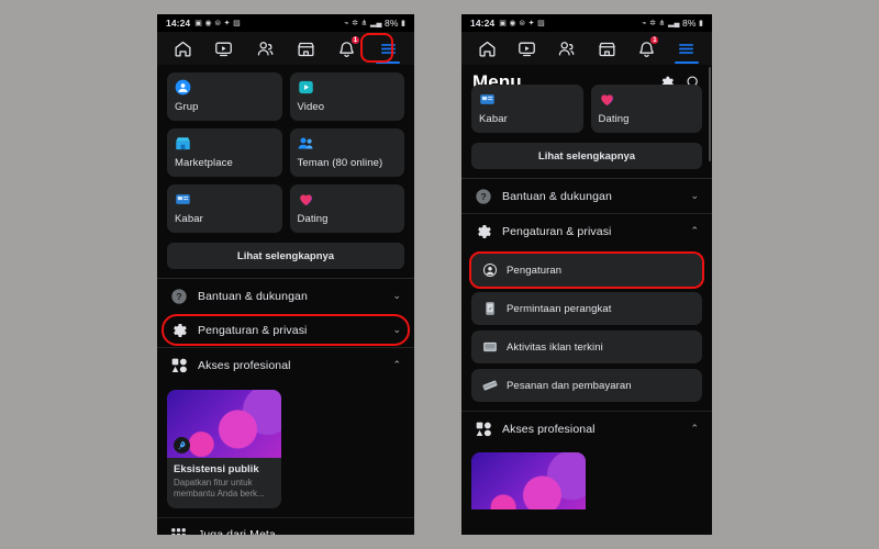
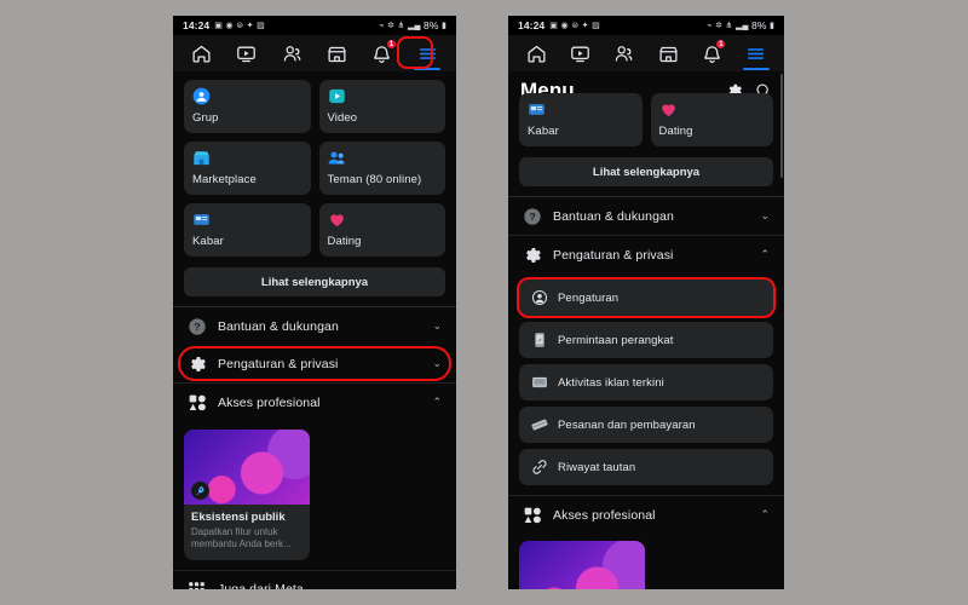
  14:24
  8%
  Grup
  Video
  Marketplace
  Teman (80 online)
  Kabar
  Dating
  Lihat selengkapnya
  ?
  Bantuan & dukungan
  ⌄
  Pengaturan & privasi
  ⌄
  Akses profesional
  ⌃
  Eksistensi publik
  Dapatkan fitur untuk membantu Anda berk...
  ⌄
  14:24
  8%
  Menu
  Kabar
  Dating
  Lihat selengkapnya
  ?
  Bantuan & dukungan
  ⌄
  Pengaturan & privasi
  ⌃
  Pengaturan
  Permintaan perangkat
  Aktivitas iklan terkini
  Pesanan dan pembayaran
+ Riwayat tautan
  Akses profesional
  ⌃
